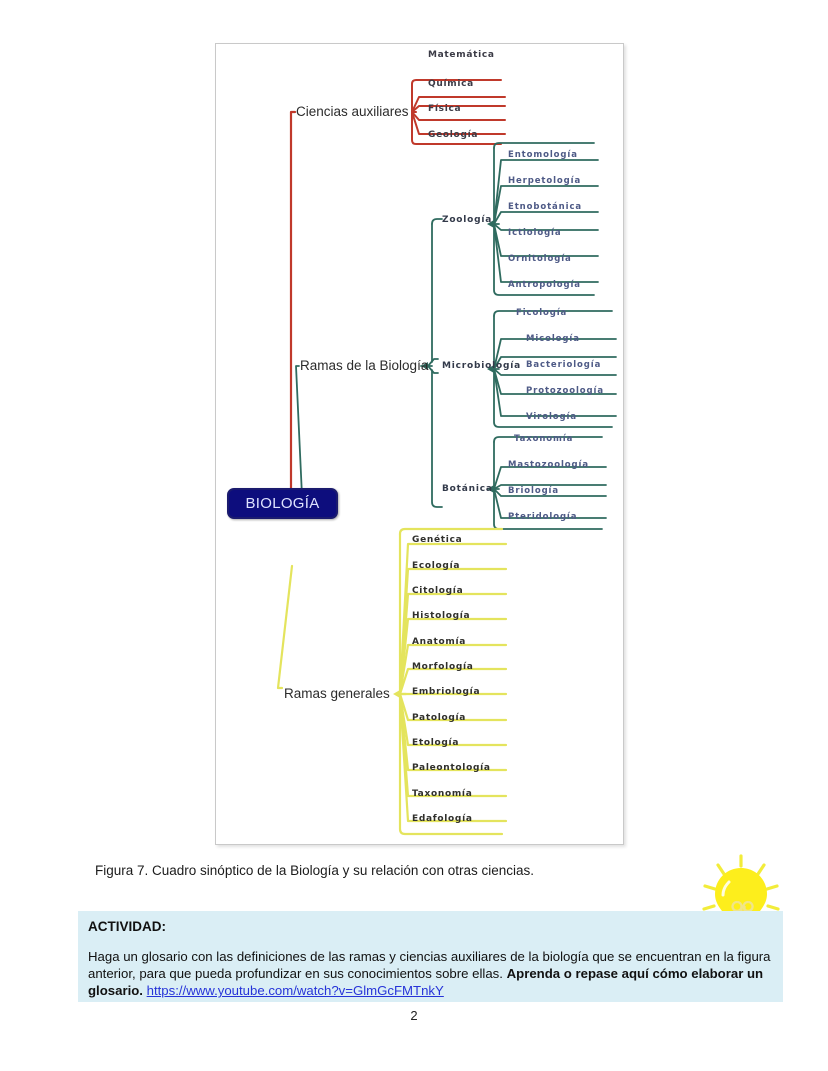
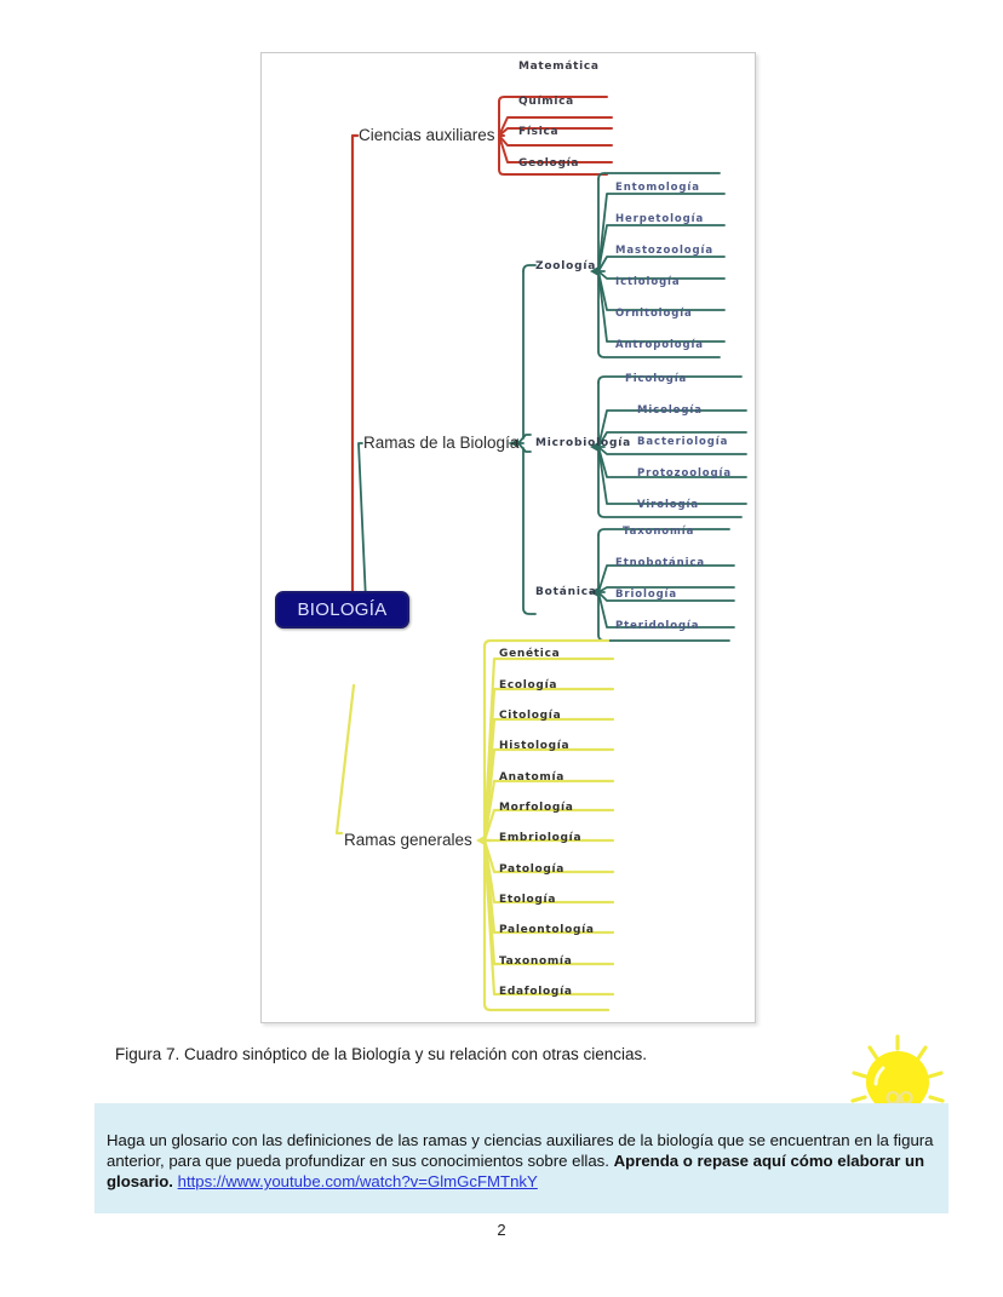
  Ciencias auxiliares
  Matemática
  Química
  Física
  Geología
  Ramas de la Biología
  Zoología
  Entomología
  Herpetología
- Etnobotánica
+ Mastozoología
  Ictiología
  Ornitología
  Antropología
  Microbiología
  Ficología
  Micología
  Bacteriología
  Protozoología
  Virología
  Botánica
  Taxonomía
- Mastozoología
+ Etnobotánica
  Briología
  Pteridología
  Ramas generales
  Genética
  Ecología
  Citología
  Histología
  Anatomía
  Morfología
  Embriología
  Patología
  Etología
  Paleontología
  Taxonomía
  Edafología
  BIOLOGÍA
  Figura 7. Cuadro sinóptico de la Biología y su relación con otras ciencias.
- ACTIVIDAD:
  Haga un glosario con las definiciones de las ramas y ciencias auxiliares de la biología que se encuentran en la figura anterior, para que pueda profundizar en sus conocimientos sobre ellas. Aprenda o repase aquí cómo elaborar un glosario. https://www.youtube.com/watch?v=GlmGcFMTnkY
  2
